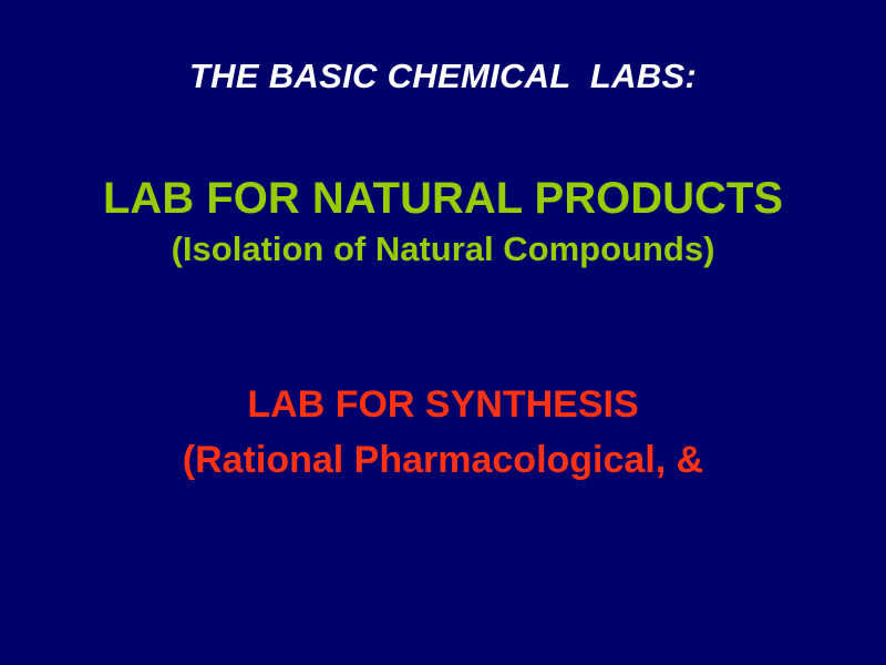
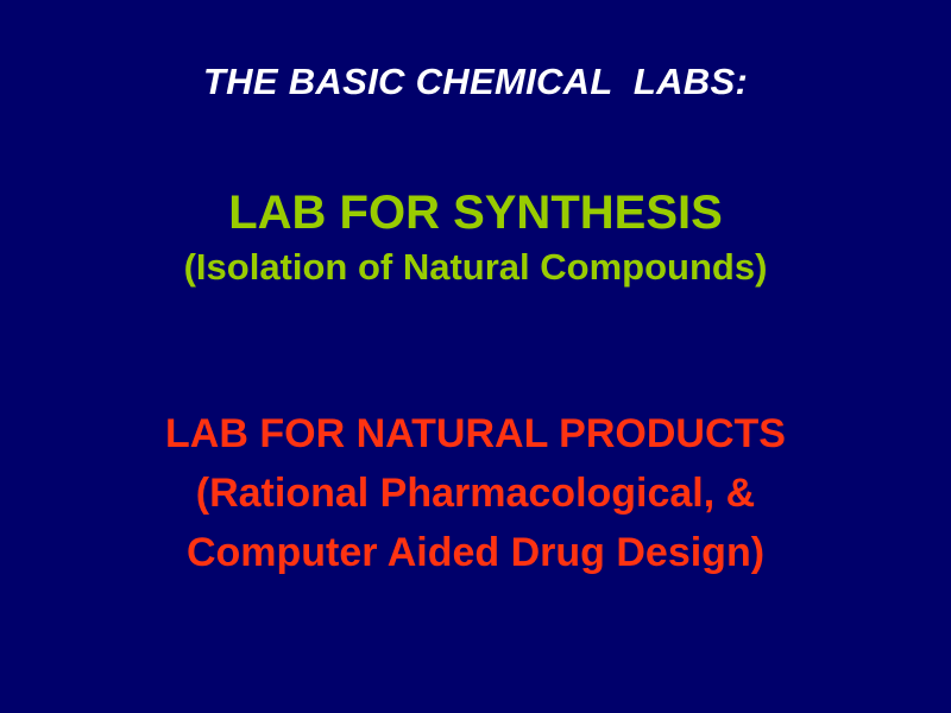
  THE BASIC CHEMICAL LABS:
- LAB FOR NATURAL PRODUCTS
+ LAB FOR SYNTHESIS
  (Isolation of Natural Compounds)
- LAB FOR SYNTHESIS
+ LAB FOR NATURAL PRODUCTS
  (Rational Pharmacological, &
+ Computer Aided Drug Design)
